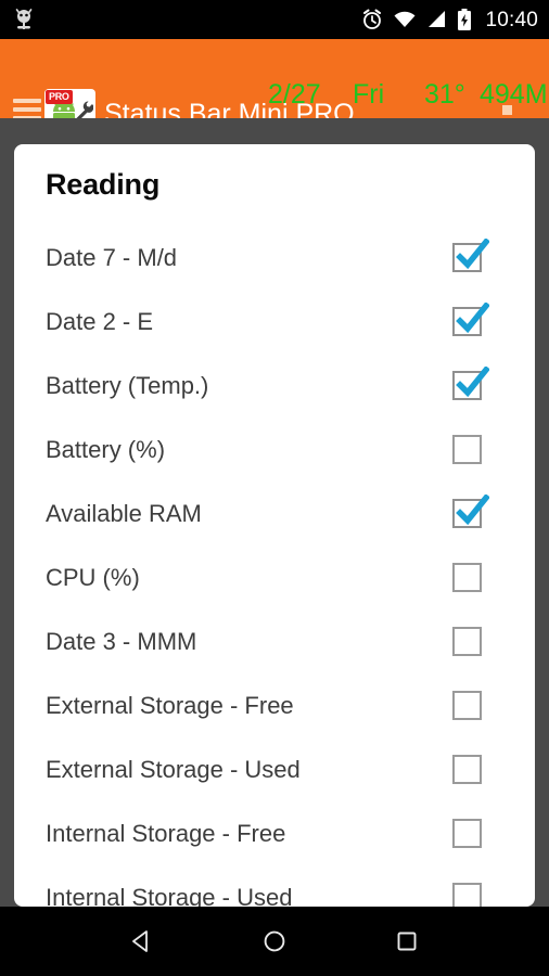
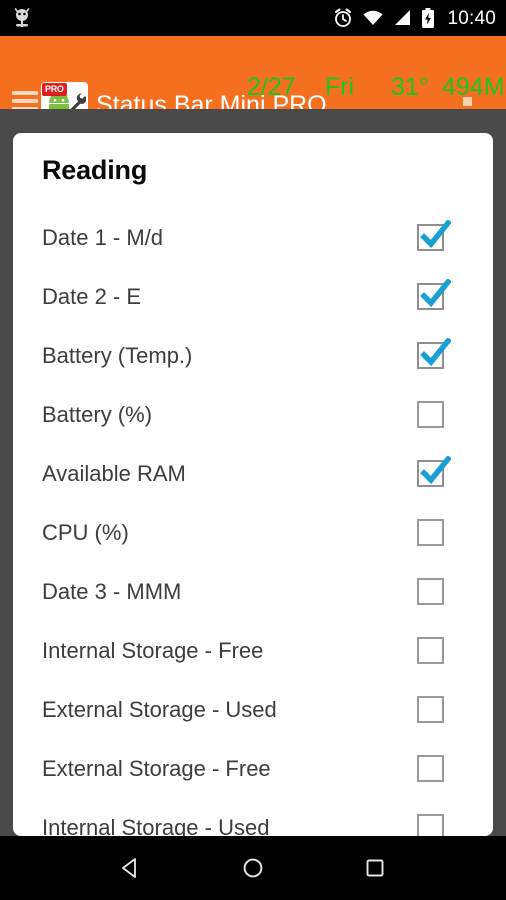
  10:40
  PRO
  Status Bar Mini PRO
  2/27
  Fri
  31°
  494M
  Reading
- Date 7 - M/d
+ Date 1 - M/d
  Date 2 - E
  Battery (Temp.)
  Battery (%)
  Available RAM
  CPU (%)
  Date 3 - MMM
- External Storage - Free
+ Internal Storage - Free
  External Storage - Used
- Internal Storage - Free
+ External Storage - Free
  Internal Storage - Used
